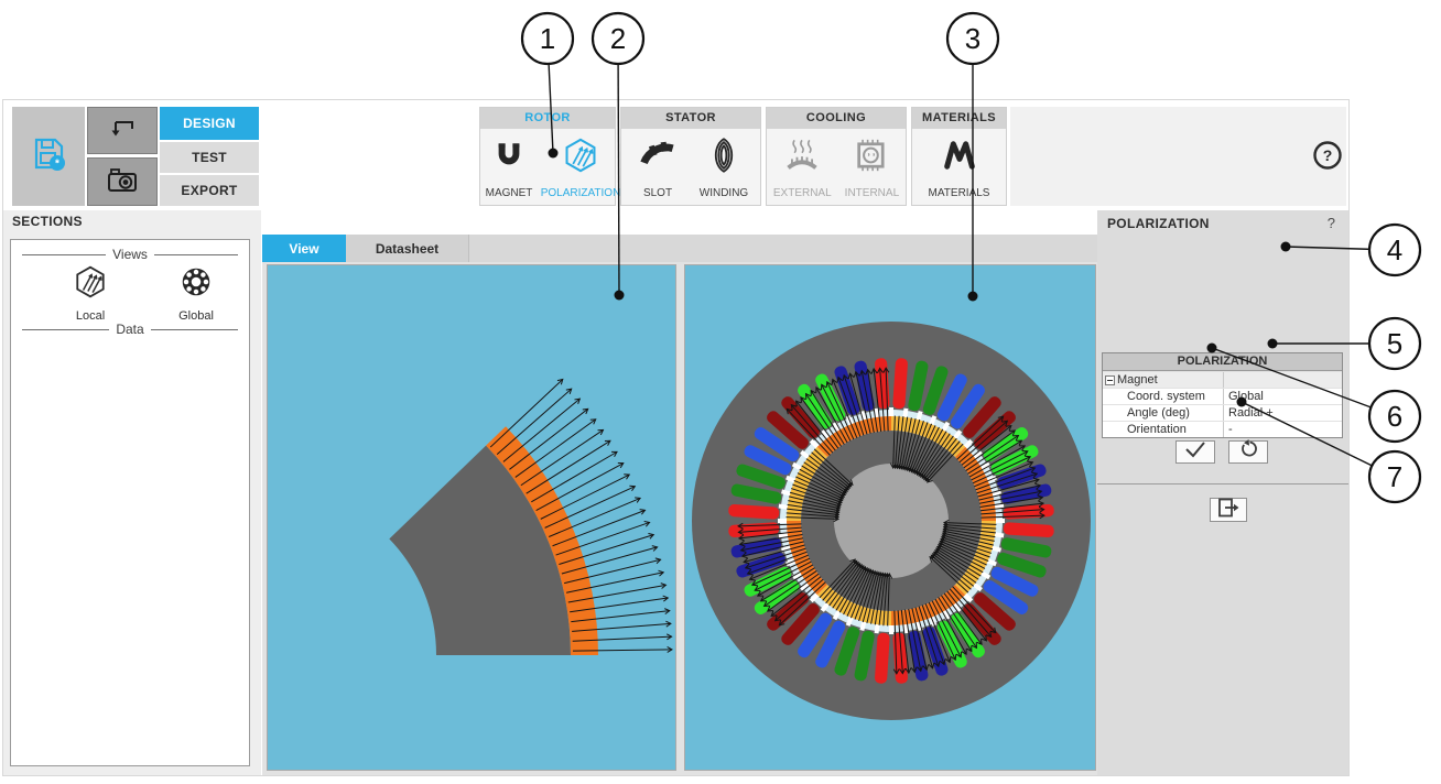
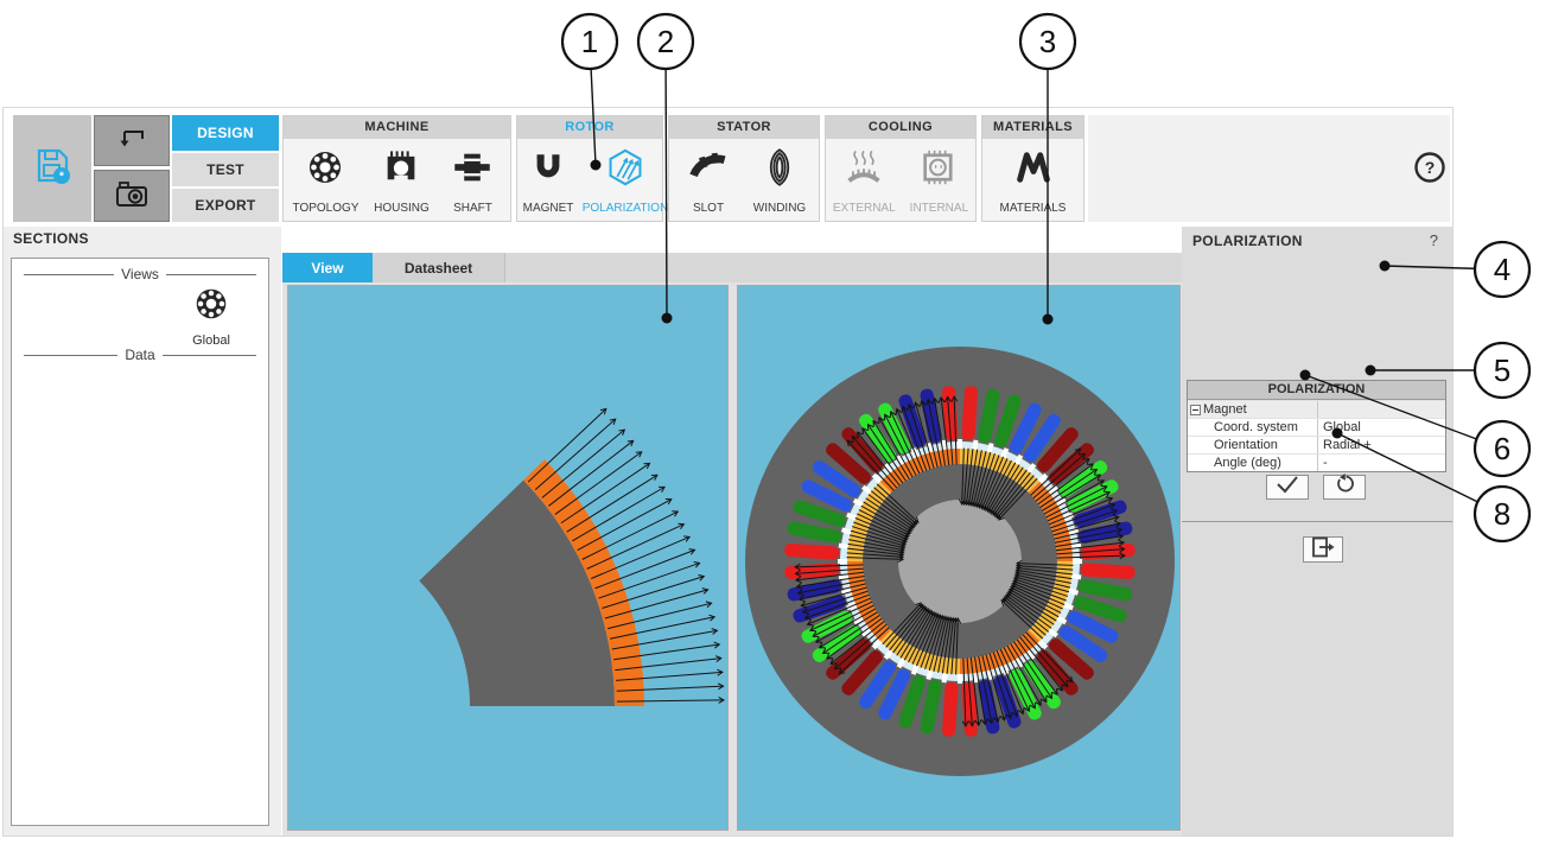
  *
  DESIGN
  TEST
  EXPORT
+ MACHINE
+ TOPOLOGY
+ HOUSING
+ SHAFT
  ROTOR
  MAGNET
  POLARIZATION
  STATOR
  SLOT
  WINDING
  COOLING
  EXTERNAL
  INTERNAL
  MATERIALS
  MATERILS
  ?
  SECTIONS
  Views
- Local
  Global
  Data
  View
  Datasheet
  POLARIZATION
  ?
  POLARIZATON
  Magnet
  Coord. system
  Global
- Angle (deg)
+ Orientation
  Radial +
- Orientation
+ Angle (deg)
  -
  1
  2
  3
  4
  5
  6
- 7
+ 8
